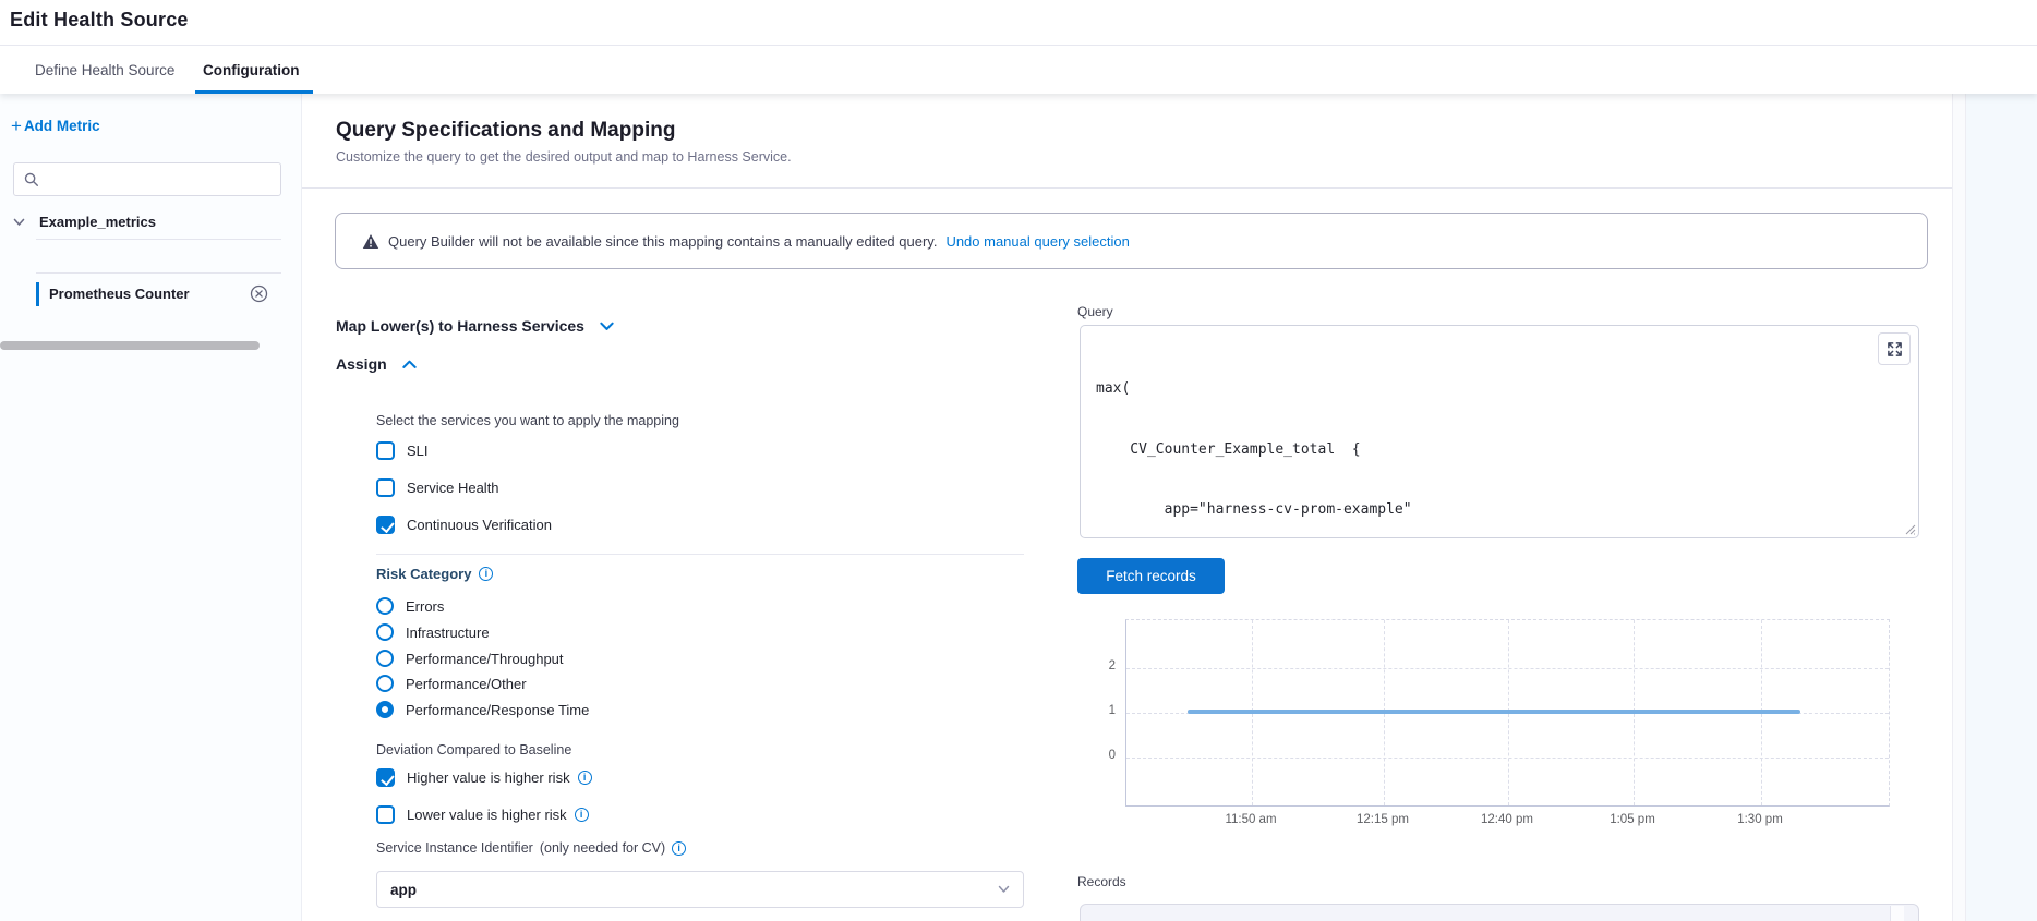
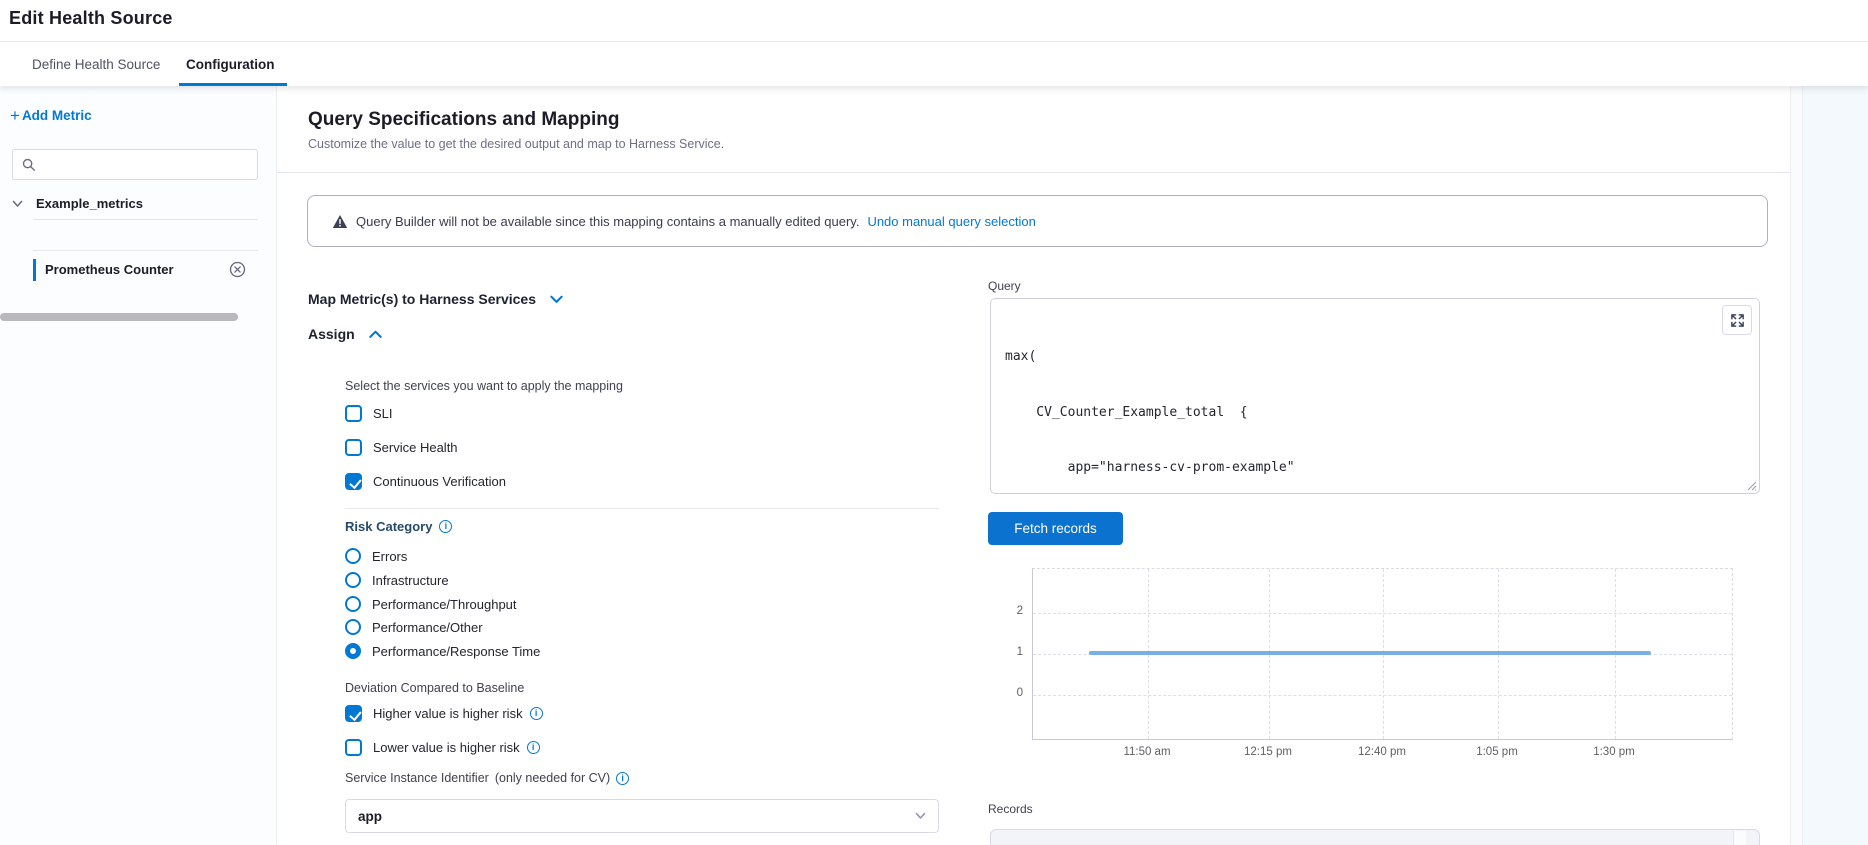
  Edit Health Source
  Define Health Source
  Configuration
  +
  Add Metric
  Example_metrics
  Prometheus Counter
  Query Specifications and Mapping
- Customize the query to get the desired output and map to Harness Service.
+ Customize the value to get the desired output and map to Harness Service.
  Query Builder will not be available since this mapping contains a manually edited query.
  Undo manual query selection
- Map Lower(s) to Harness Services
+ Map Metric(s) to Harness Services
  Assign
  Select the services you want to apply the mapping
  SLI
  Service Health
  Continuous Verification
  Risk Category
  Errors
  Infrastructure
  Performance/Throughput
  Performance/Other
  Performance/Response Time
  Deviation Compared to Baseline
  Higher value is higher risk
  Lower value is higher risk
  Service Instance Identifier
  (only needed for CV)
  app
  Query
  max(
  CV_Counter_Example_total {
  app="harness-cv-prom-example"
  Fetch records
  2
  1
  0
  11:50 am
  12:15 pm
  12:40 pm
  1:05 pm
  1:30 pm
  Records
